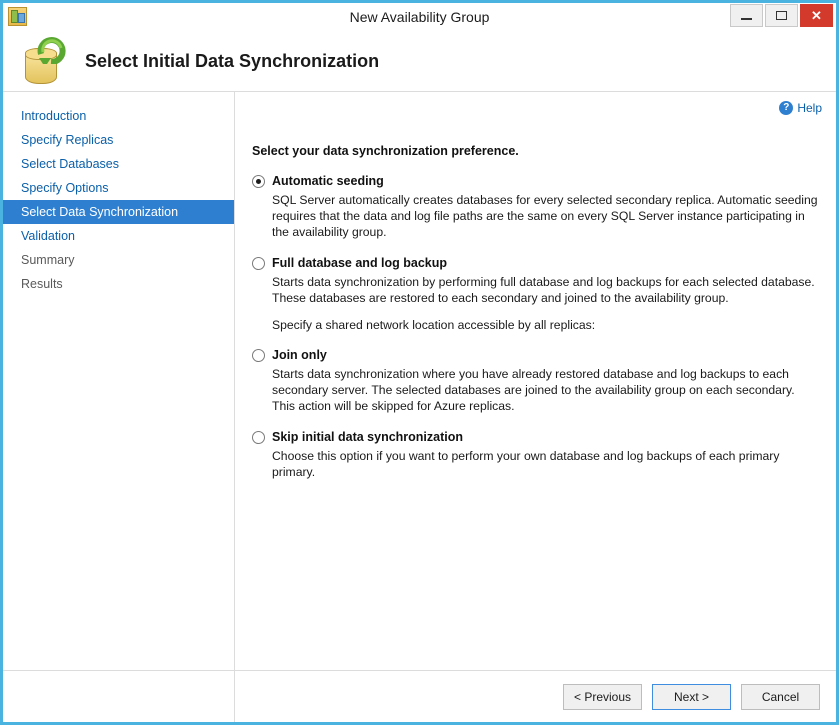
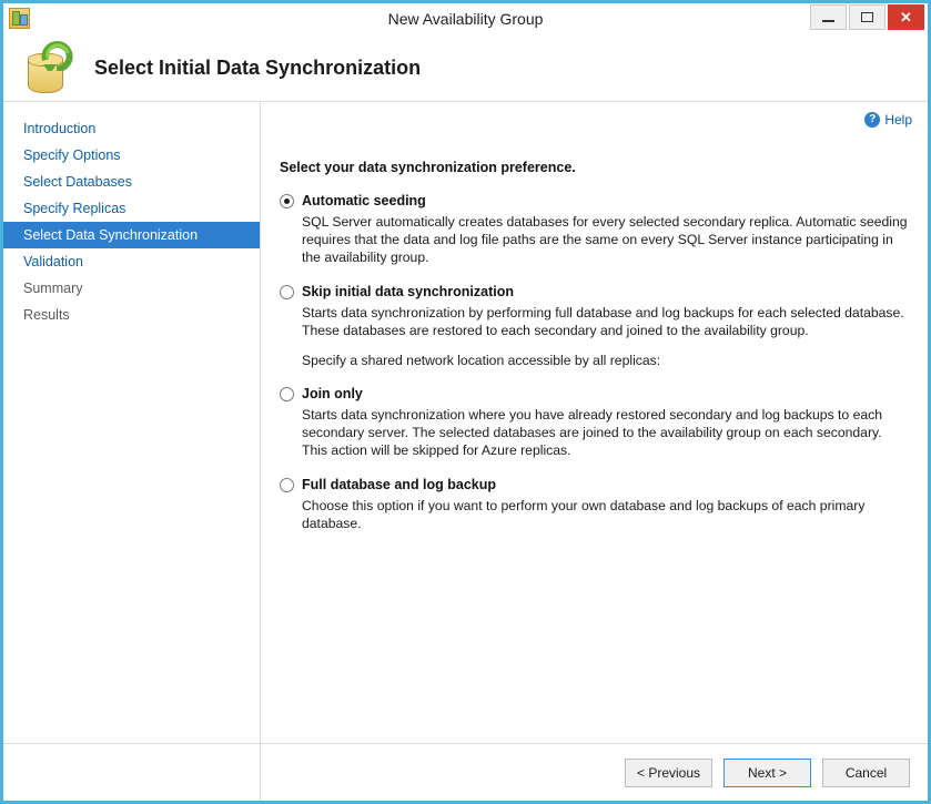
  New Availability Group
  ✕
  Select Initial Data Synchronization
  Introduction
- Specify Replicas
+ Specify Options
  Select Databases
- Specify Options
+ Specify Replicas
  Select Data Synchronization
  Validation
  Summary
  Results
  ?
  Help
  Select your data synchronization preference.
  Automatic seeding
  SQL Server automatically creates databases for every selected secondary replica. Automatic seeding requires that the data and log file paths are the same on every SQL Server instance participating in the availability group.
- Full database and log backup
+ Skip initial data synchronization
  Starts data synchronization by performing full database and log backups for each selected database. These databases are restored to each secondary and joined to the availability group.
  Specify a shared network location accessible by all replicas:
  Join only
- Starts data synchronization where you have already restored database and log backups to each secondary server. The selected databases are joined to the availability group on each secondary. This action will be skipped for Azure replicas.
+ Starts data synchronization where you have already restored secondary and log backups to each secondary server. The selected databases are joined to the availability group on each secondary. This action will be skipped for Azure replicas.
- Skip initial data synchronization
+ Full database and log backup
- Choose this option if you want to perform your own database and log backups of each primary primary.
+ Choose this option if you want to perform your own database and log backups of each primary database.
  < Previous
  Next >
  Cancel
